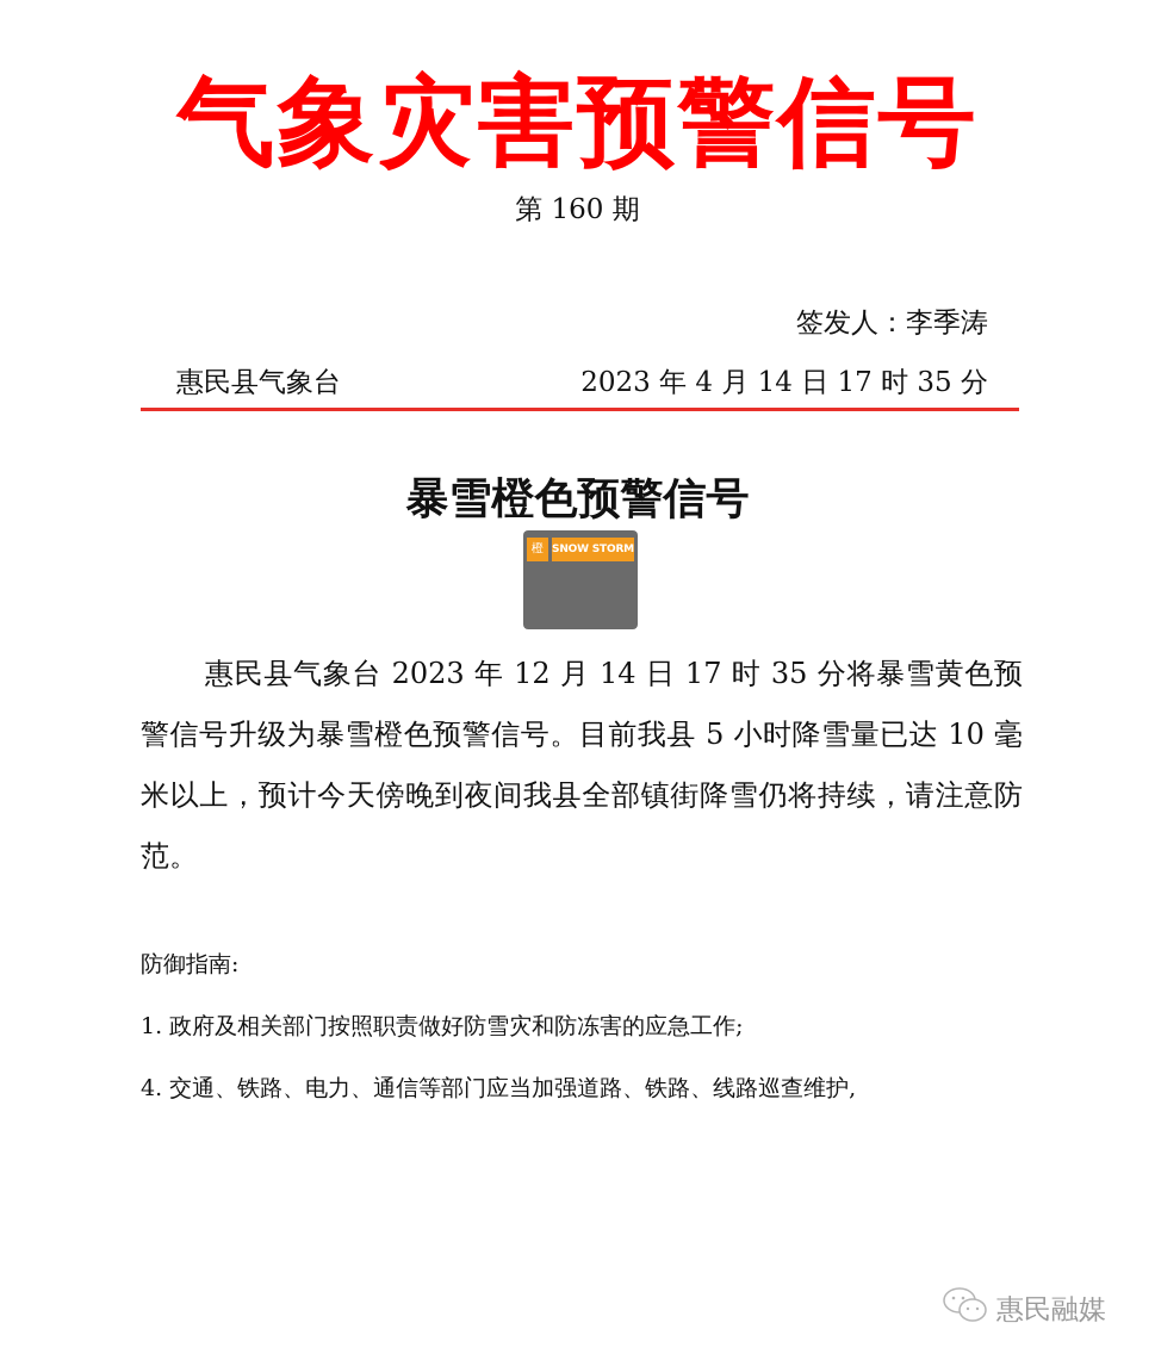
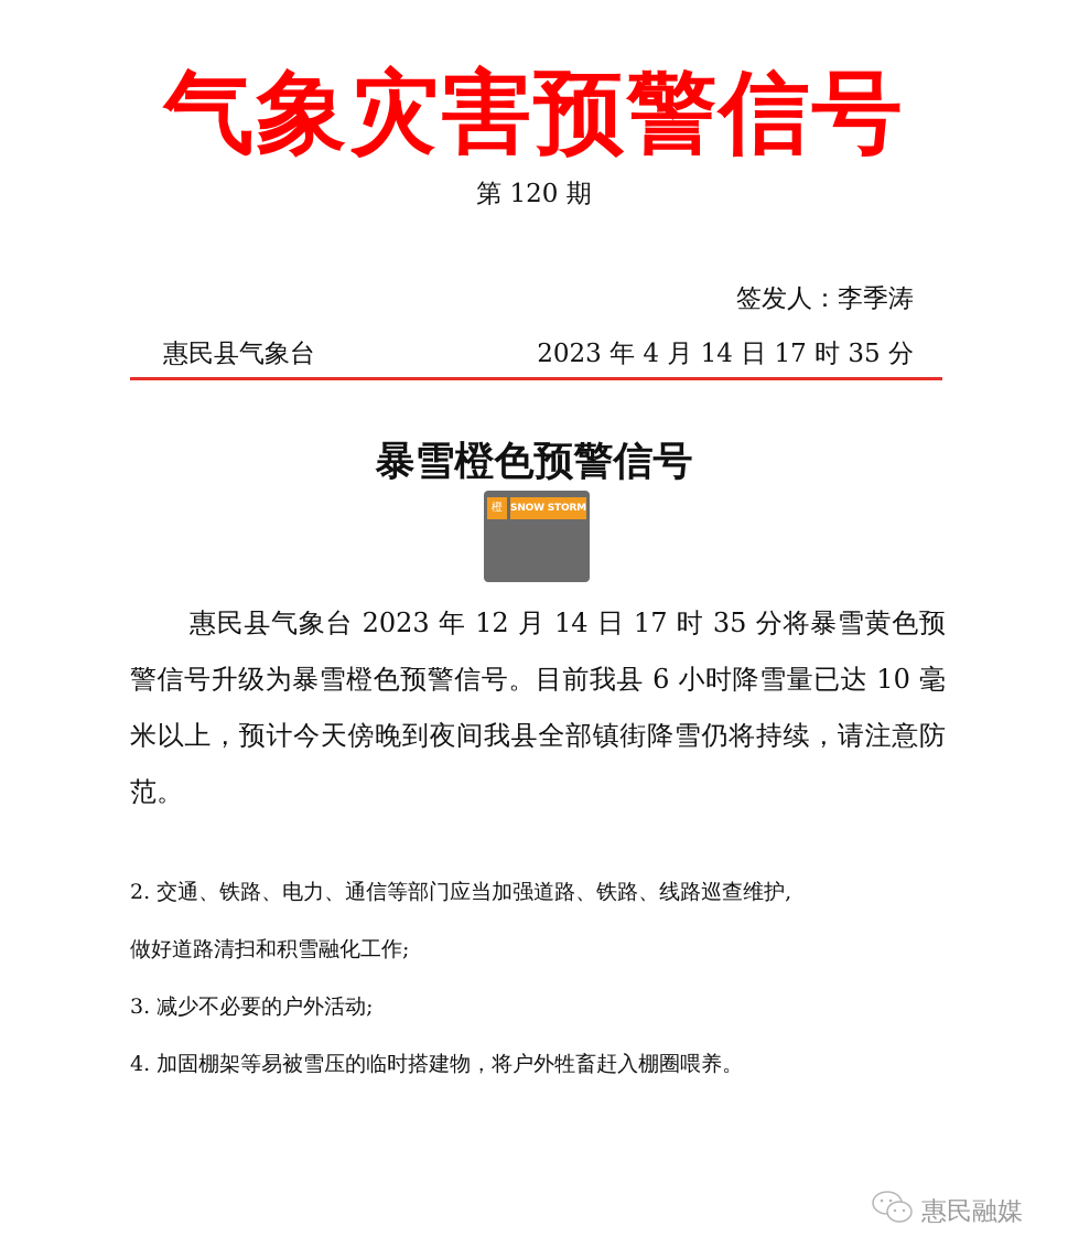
  气象灾害预警信号
- 第 160 期
+ 第 120 期
  签发人：李季涛
  惠民县气象台
  2023 年 4 月 14 日 17 时 35 分
  暴雪橙色预警信号
  橙
  SNOW STORM
- 惠民县气象台 2023 年 12 月 14 日 17 时 35 分将暴雪黄色预警信号升级为暴雪橙色预警信号。目前我县 5 小时降雪量已达 10 毫米以上，预计今天傍晚到夜间我县全部镇街降雪仍将持续，请注意防范。
+ 惠民县气象台 2023 年 12 月 14 日 17 时 35 分将暴雪黄色预警信号升级为暴雪橙色预警信号。目前我县 6 小时降雪量已达 10 毫米以上，预计今天傍晚到夜间我县全部镇街降雪仍将持续，请注意防范。
- 防御指南:
- 1. 政府及相关部门按照职责做好防雪灾和防冻害的应急工作;
- 4. 交通、铁路、电力、通信等部门应当加强道路、铁路、线路巡查维护,
+ 2. 交通、铁路、电力、通信等部门应当加强道路、铁路、线路巡查维护,
+ 做好道路清扫和积雪融化工作;
+ 3. 减少不必要的户外活动;
+ 4. 加固棚架等易被雪压的临时搭建物，将户外牲畜赶入棚圈喂养。
  惠民融媒
